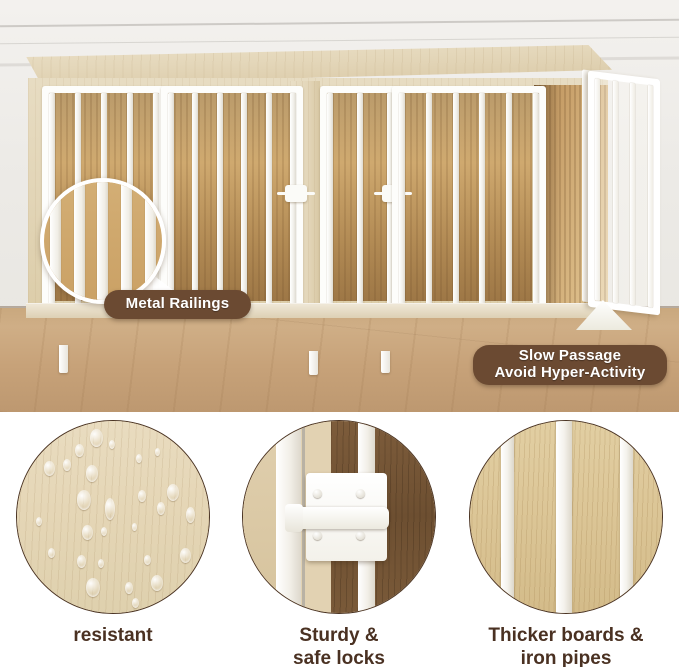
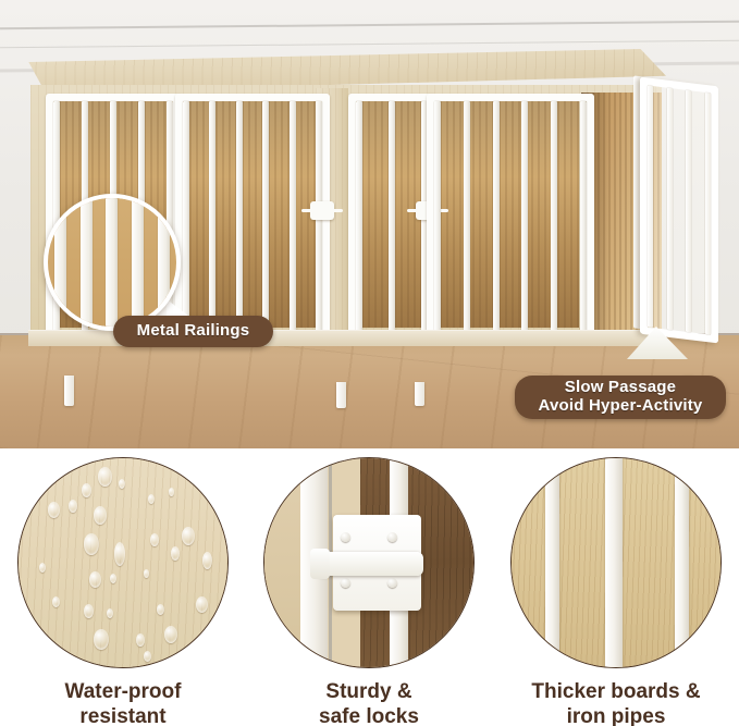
  Metal Railings
  Slow Passage
  Avoid Hyper-Activity
+ Water-proof
  resistant
  Sturdy &
  safe locks
  Thicker boards &
  iron pipes
